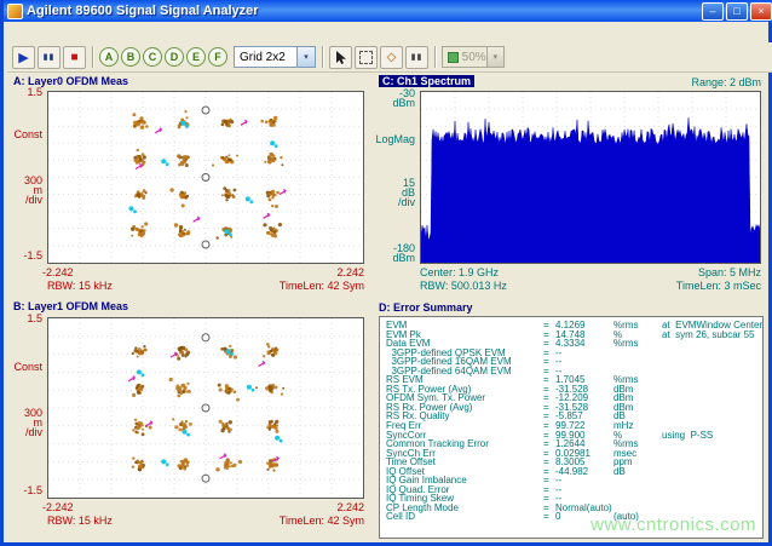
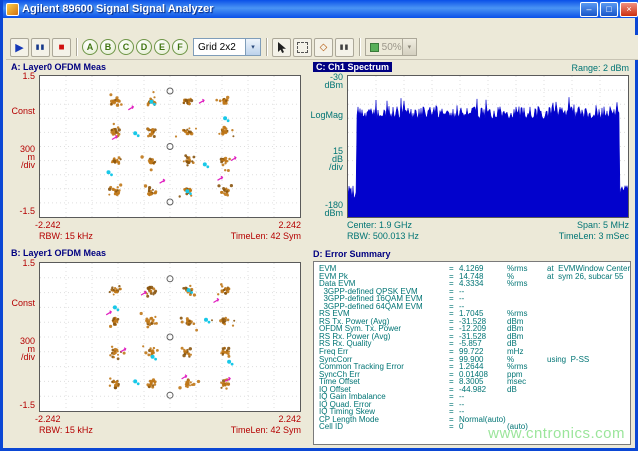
  Agilent 89600 Signal Signal Analyzer
  –
  □
  ×
  ▶
  ■
  A
  B
  C
  D
  E
  F
  Grid 2x2
  ◇
  50%
  A: Layer0 OFDM Meas
  1.5
  Const
  300
  m
  /div
  -1.5
  -2.242
  2.242
  RBW: 15 kHz
  TimeLen: 42 Sym
  B: Layer1 OFDM Meas
  1.5
  Const
  300
  m
  /div
  -1.5
  -2.242
  2.242
  RBW: 15 kHz
  TimeLen: 42 Sym
  C: Ch1 Spectrum
  Range: 2 dBm
  -30
  dBm
  LogMag
  15
  dB
  /div
  -180
  dBm
  Center: 1.9 GHz
  Span: 5 MHz
  RBW: 500.013 Hz
  TimeLen: 3 mSec
  D: Error Summary
  EVM
  =
  4.1269
  %rms
  at EVMWindow Center
  EVM Pk
  =
  14.748
  %
  at sym 26, subcar 55
  Data EVM
  =
  4.3334
  %rms
  3GPP-defined QPSK EVM
  =
  --
  3GPP-defined 16QAM EVM
  =
  --
  3GPP-defined 64QAM EVM
  =
  --
  RS EVM
  =
  1.7045
  %rms
  RS Tx. Power (Avg)
  =
  -31.528
  dBm
  OFDM Sym. Tx. Power
  =
  -12.209
  dBm
  RS Rx. Power (Avg)
  =
  -31.528
  dBm
  RS Rx. Quality
  =
  -5.857
  dB
  Freq Err
  =
  99.722
  mHz
  SyncCorr
  =
  99.900
  %
  using P-SS
  Common Tracking Error
  =
  1.2644
  %rms
  SyncCh Err
  =
- 0.02981
+ 0.01408
- msec
+ ppm
  Time Offset
  =
  8.3005
- ppm
+ msec
  IQ Offset
  =
  -44.982
  dB
  IQ Gain Imbalance
  =
  --
  IQ Quad. Error
  =
  --
  IQ Timing Skew
  =
  --
  CP Length Mode
  =
  Normal(auto)
  Cell ID
  =
  0
  (auto)
  www.cntronics.com
